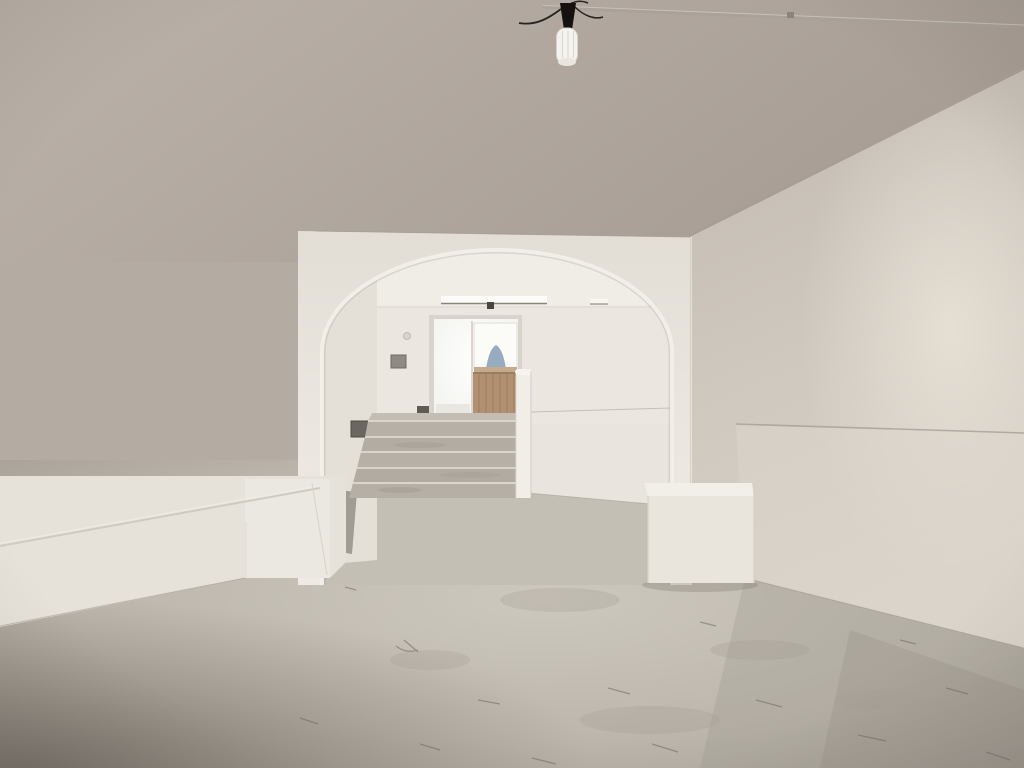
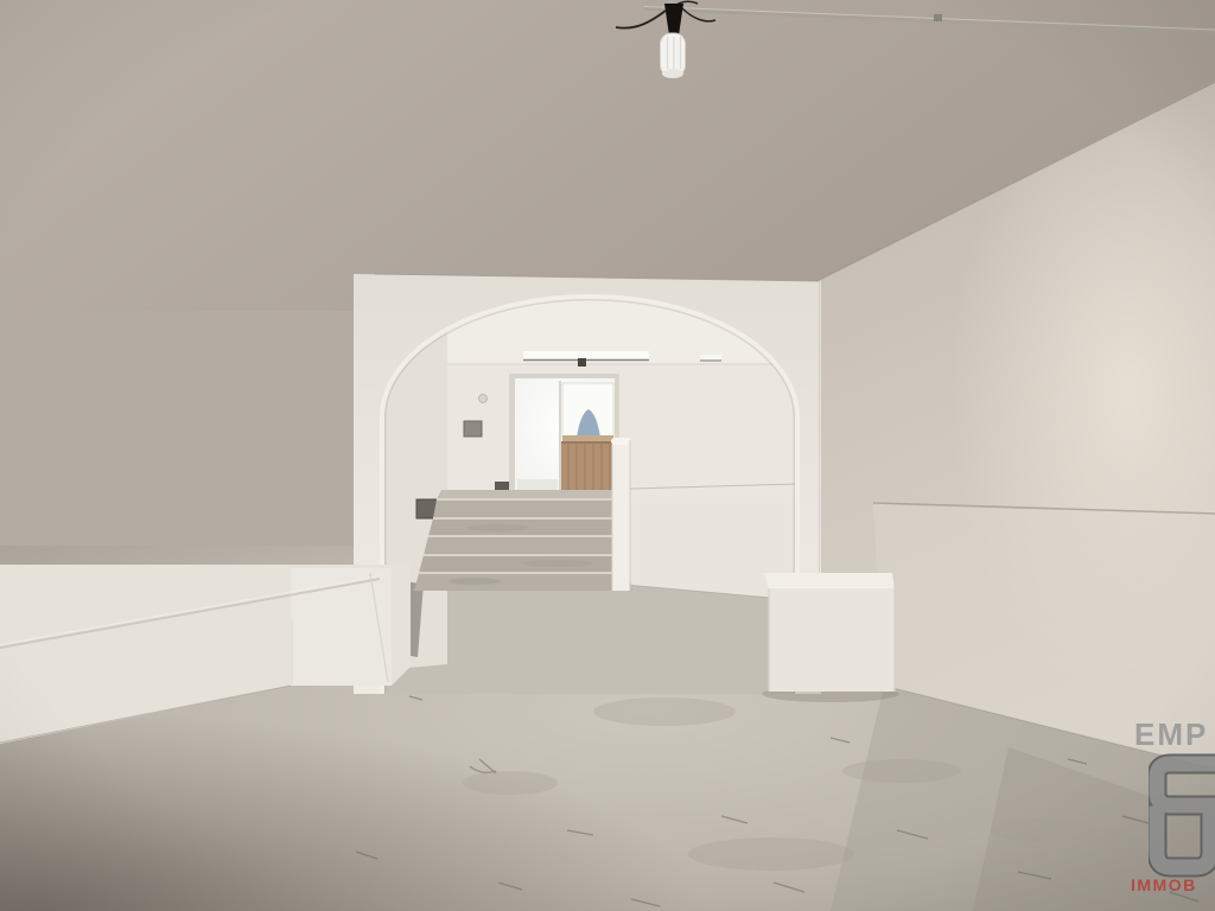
+ EMP
+ IMMOB
